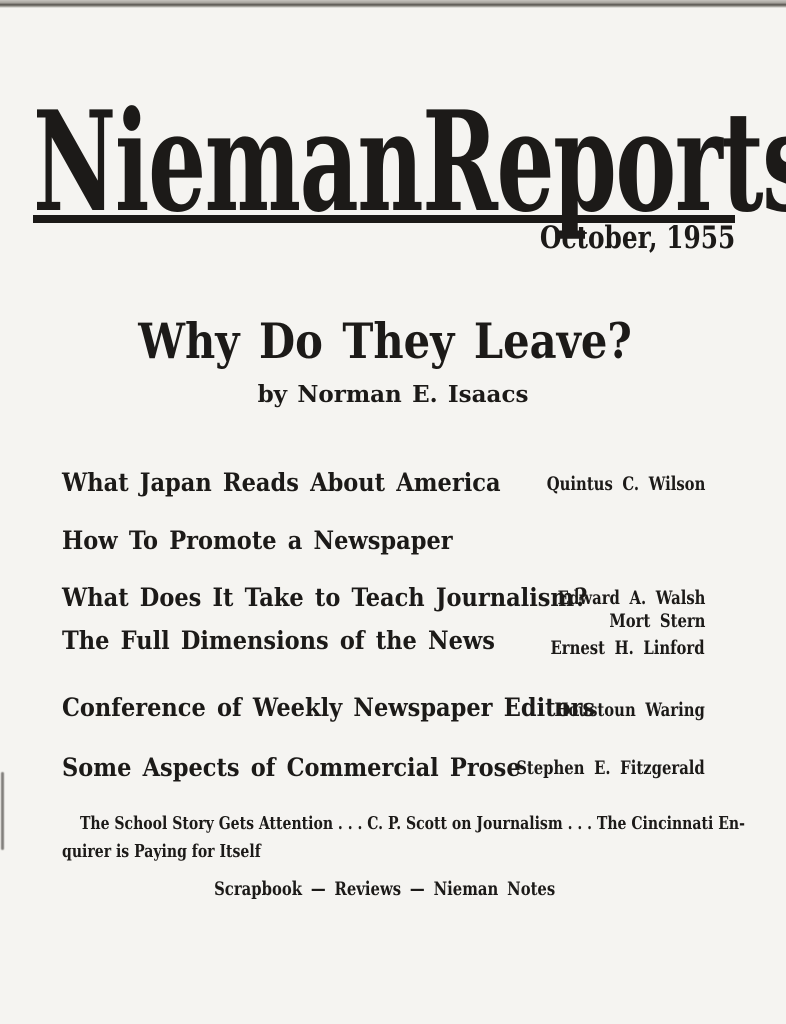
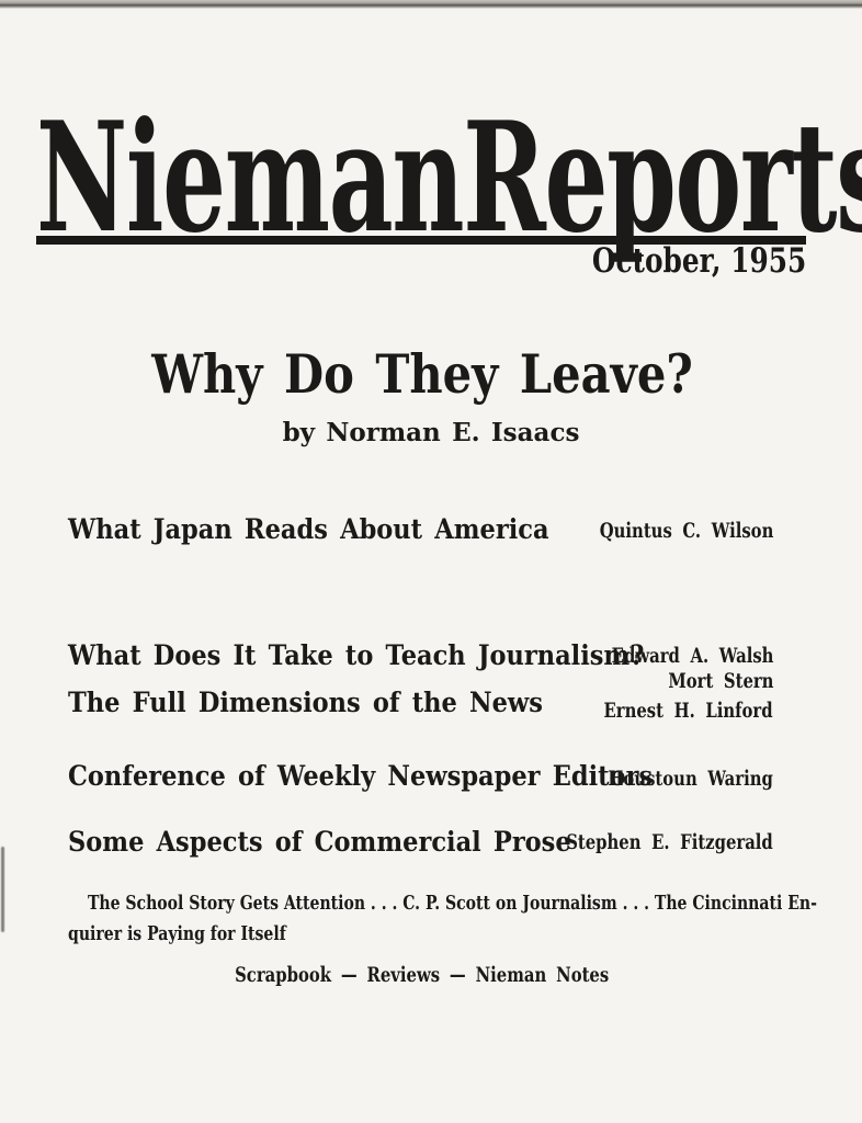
  NiemanReport
  October, 1955
  Why Do They Leave?
  by Norman E. Isaacs
  What Japan Reads About America
  Quintus C. Wilson
- How To Promote a Newspaper
  What Does It Take to Teach Journalism?
  Edward A. Walsh
  Mort Stern
  The Full Dimensions of the News
  Ernest H. Linford
  Conference of Weekly Newspaper Editors
  Houstoun Waring
  Some Aspects of Commercial Prose
  Stephen E. Fitzgerald
  The School Story Gets Attention . . . C. P. Scott on Journalism . . . The Cincinnati En-
  quirer is Paying for Itself
  Scrapbook — Reviews — Nieman Notes
